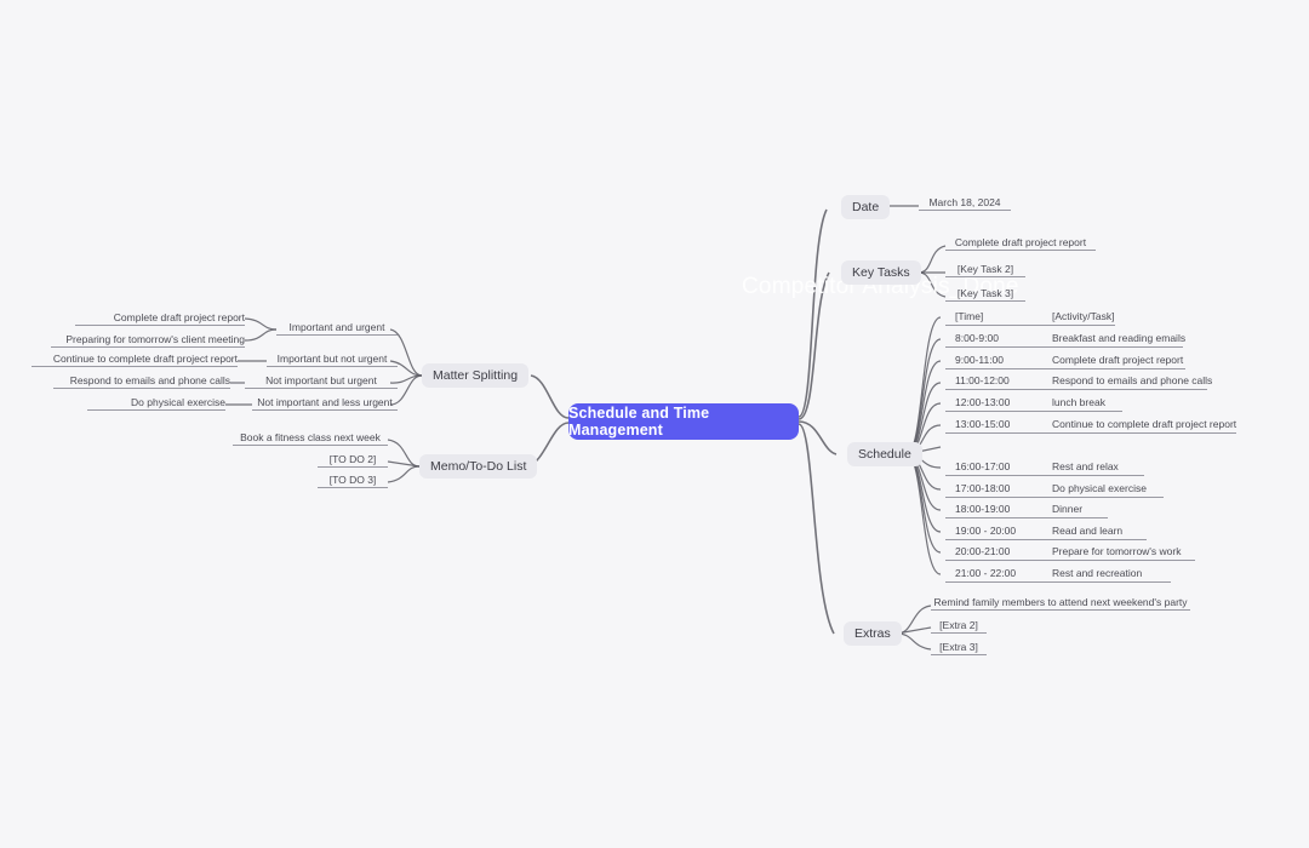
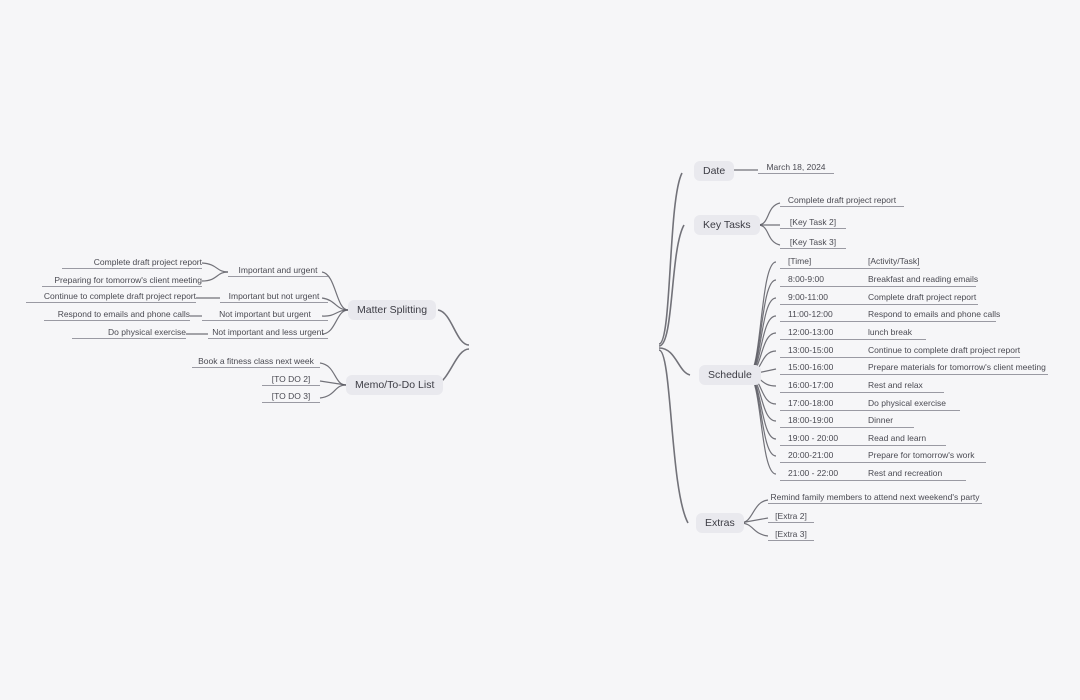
- Competitor Analysis_Done
- Schedule and Time Management
  Date
  March 18, 2024
  Key Tasks
  Complete draft project report
  [Key Task 2]
  [Key Task 3]
  Schedule
  [Time]
  [Activity/Task]
  8:00-9:00
  Breakfast and reading emails
  9:00-11:00
  Complete draft project report
  11:00-12:00
  Respond to emails and phone calls
  12:00-13:00
  lunch break
  13:00-15:00
  Continue to complete draft project report
+ 15:00-16:00
+ Prepare materials for tomorrow's client meeting
  16:00-17:00
  Rest and relax
  17:00-18:00
  Do physical exercise
  18:00-19:00
  Dinner
  19:00 - 20:00
  Read and learn
  20:00-21:00
  Prepare for tomorrow's work
  21:00 - 22:00
  Rest and recreation
  Extras
  Remind family members to attend next weekend's party
  [Extra 2]
  [Extra 3]
  Matter Splitting
  Important and urgent
  Important but not urgent
  Not important but urgent
  Not important and less urgent
  Complete draft project report
  Preparing for tomorrow's client meeting
  Continue to complete draft project report
  Respond to emails and phone calls
  Do physical exercise
  Memo/To-Do List
  Book a fitness class next week
  [TO DO 2]
  [TO DO 3]
